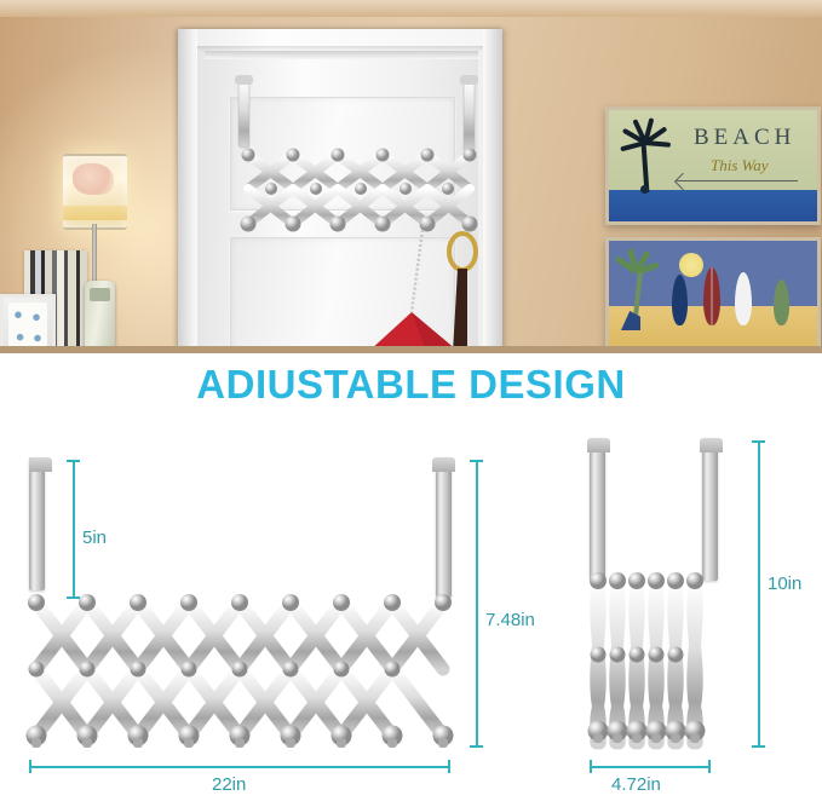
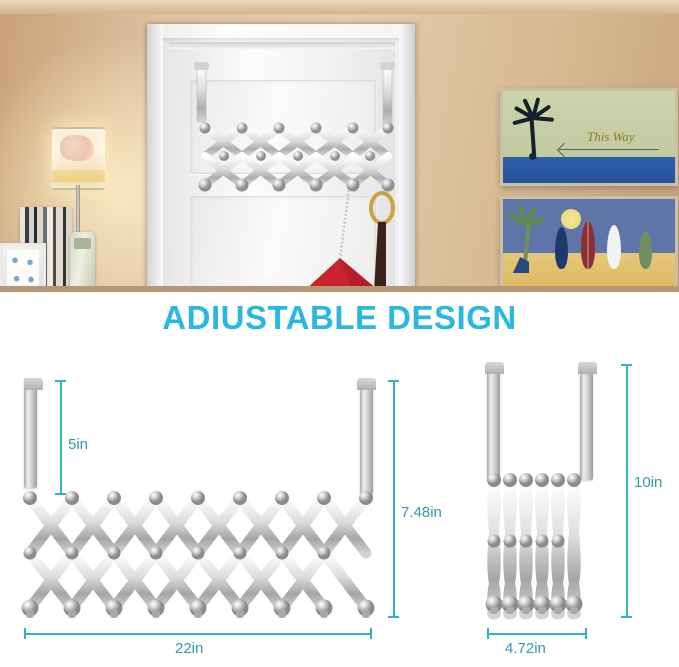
- BEACH
  This Way
  ADIUSTABLE DESIGN
  5in
  7.48in
  22in
  10in
  4.72in
